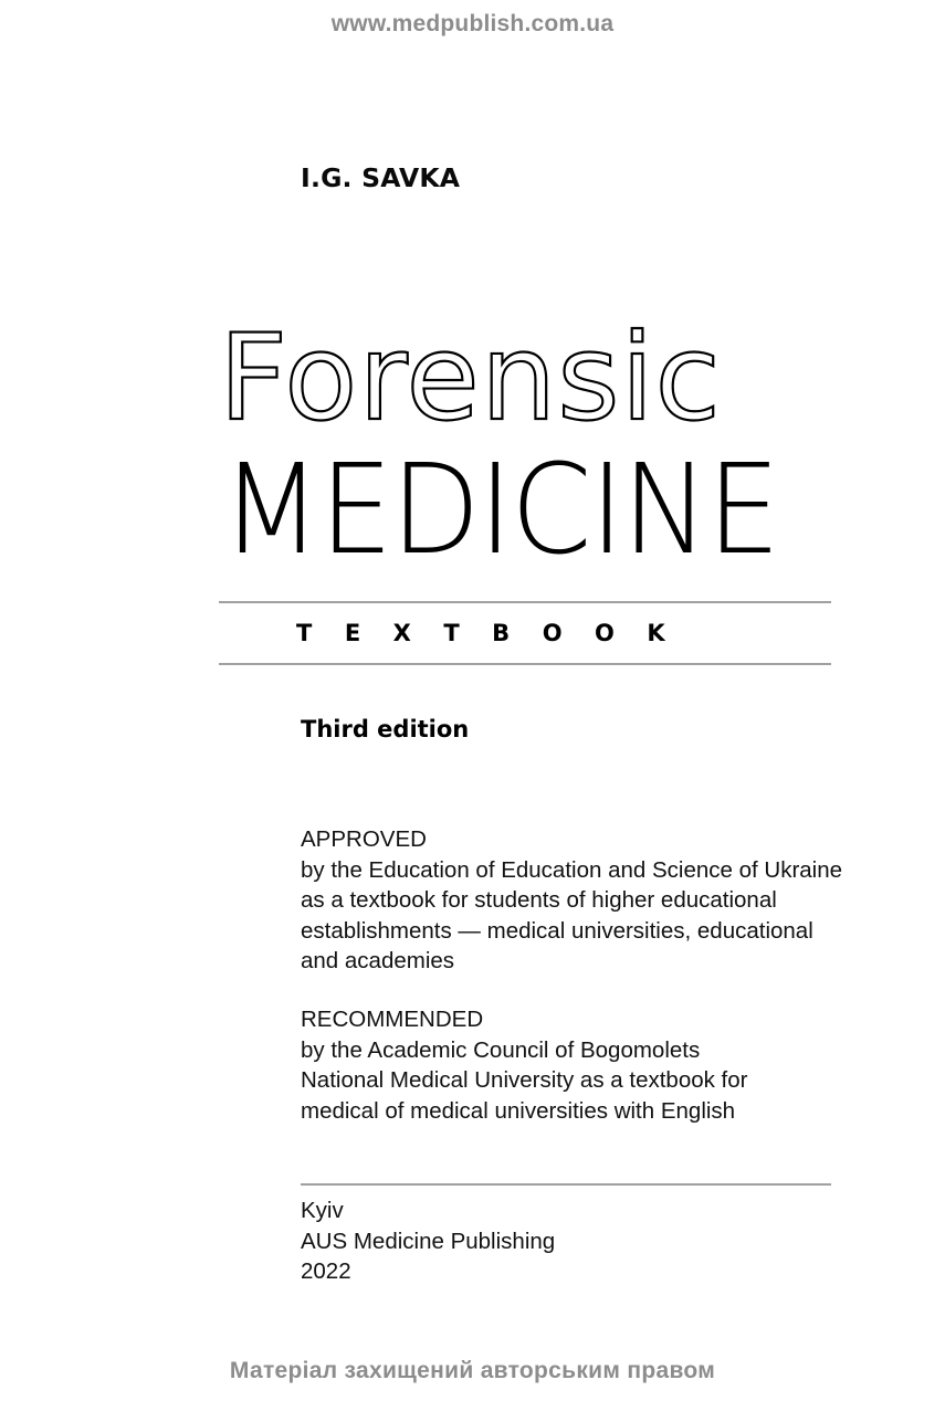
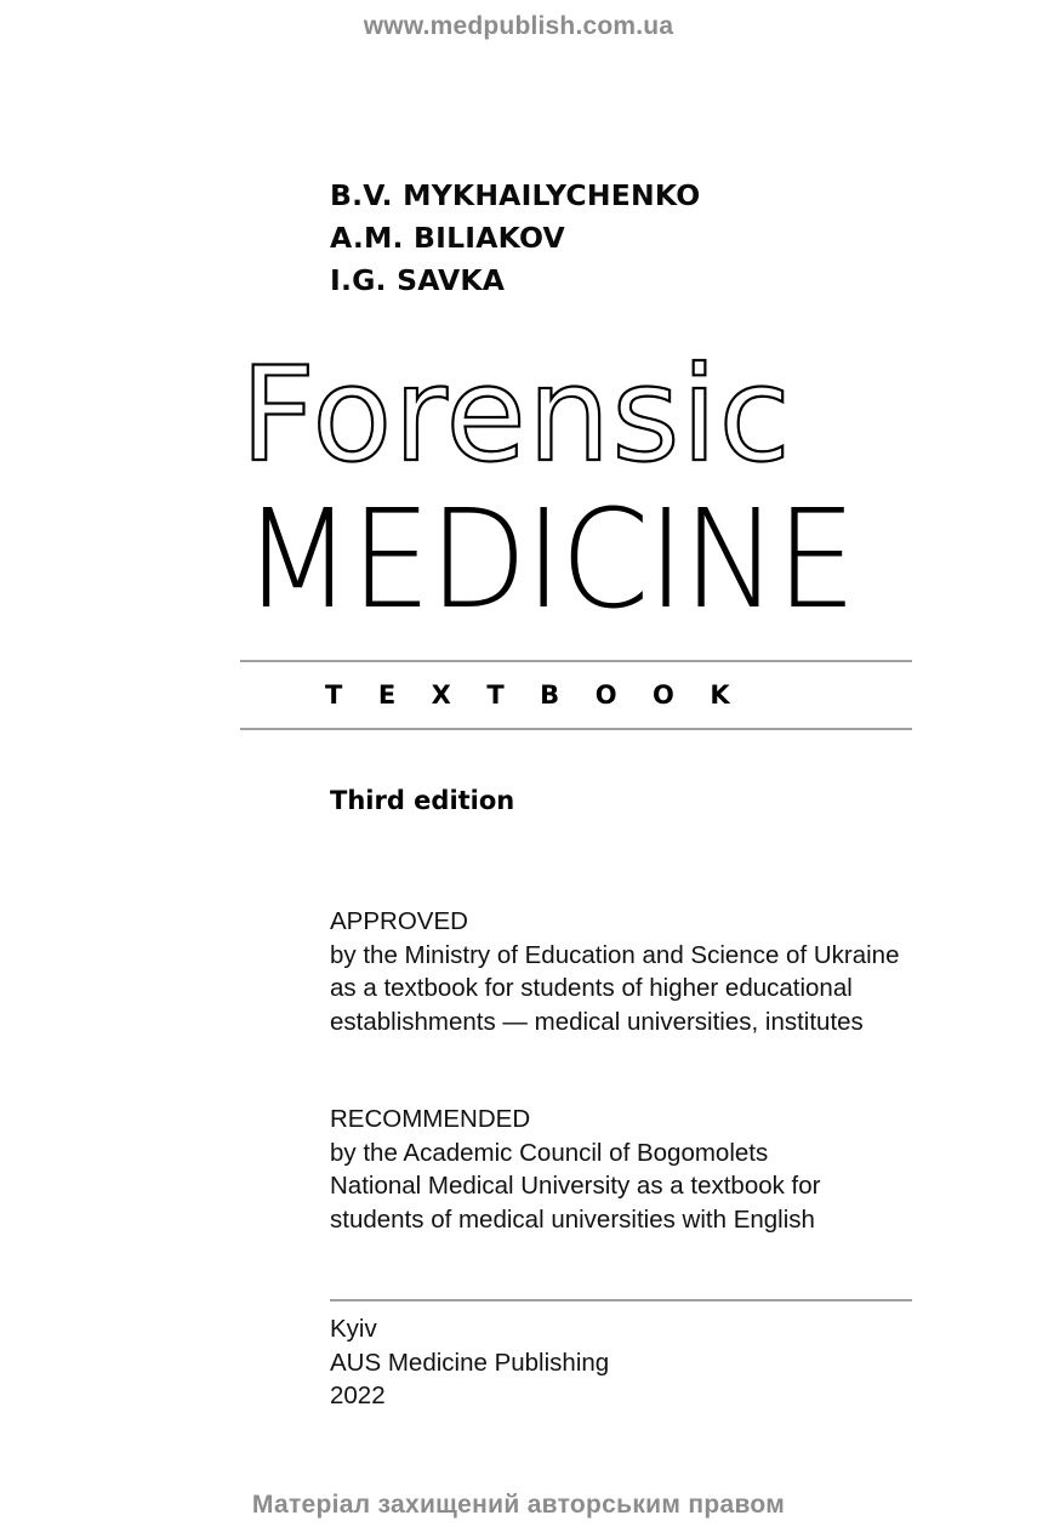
  www.medpublish.com.ua
+ B.V. MYKHAILYCHENKO
+ A.M. BILIAKOV
  I.G. SAVKA
  Forensic
  MEDICINE
  TEXTBOOK
  Third edition
  APPROVED
- by the Education of Education and Science of Ukraine
+ by the Ministry of Education and Science of Ukraine
  as a textbook for students of higher educational
- establishments — medical universities, educational
+ establishments — medical universities, institutes
- and academies
  RECOMMENDED
  by the Academic Council of Bogomolets
  National Medical University as a textbook for
- medical of medical universities with English
+ students of medical universities with English
  Kyiv
  AUS Medicine Publishing
  2022
  Матеріал захищений авторським правом
